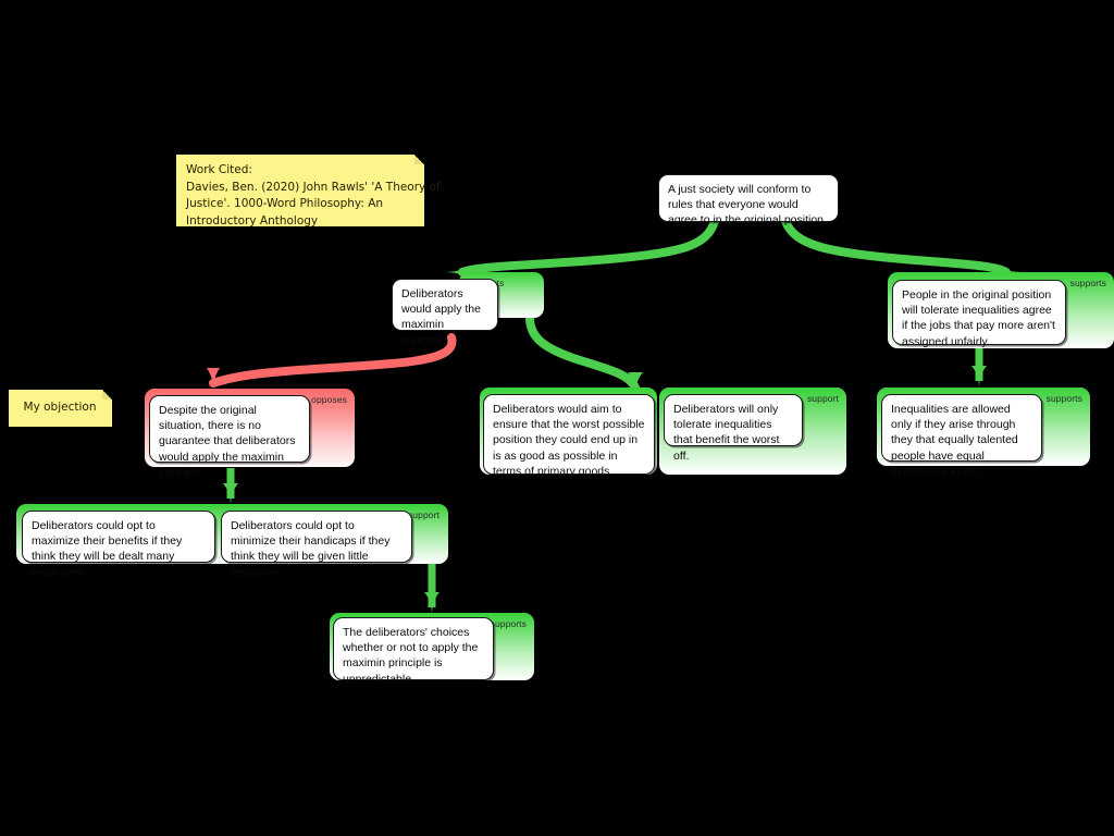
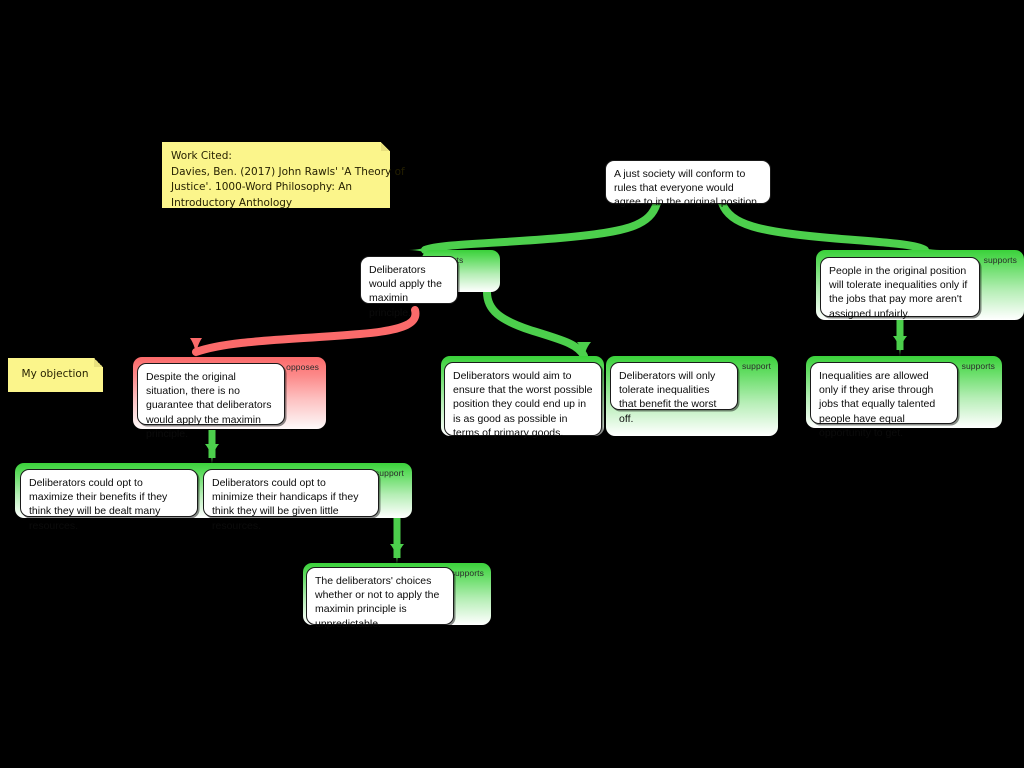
  Work Cited:
- Davies, Ben. (2020) John Rawls' 'A Theory of
+ Davies, Ben. (2017) John Rawls' 'A Theory of
  Justice'. 1000-Word Philosophy: An
  Introductory Anthology
  My objection
  A just society will conform to rules that everyone would agree to in the original position.
  Deliberators would apply the maximin principle.
  supports
- People in the original position will tolerate inequalities agree if the jobs that pay more aren't assigned unfairly.
+ People in the original position will tolerate inequalities only if the jobs that pay more aren't assigned unfairly.
  opposes
  Despite the original situation, there is no guarantee that deliberators would apply the maximin principle.
  Deliberators would aim to ensure that the worst possible position they could end up in is as good as possible in terms of primary goods.
  support
  Deliberators will only tolerate inequalities that benefit the worst off.
  supports
- Inequalities are allowed only if they arise through they that equally talented people have equal opportunity to get.
+ Inequalities are allowed only if they arise through jobs that equally talented people have equal opportunity to get.
  upport
  Deliberators could opt to maximize their benefits if they think they will be dealt many
  Deliberators could opt to minimize their handicaps if they think they will be given little
  upports
  The deliberators' choices whether or not to apply the maximin principle is unpredictable.
